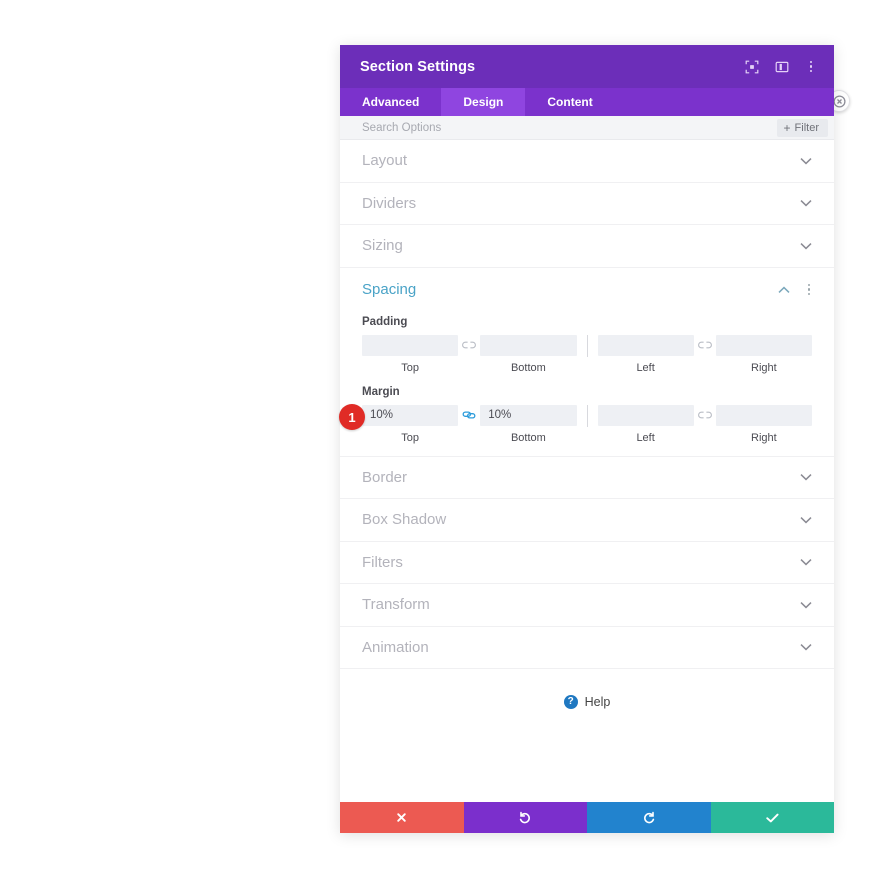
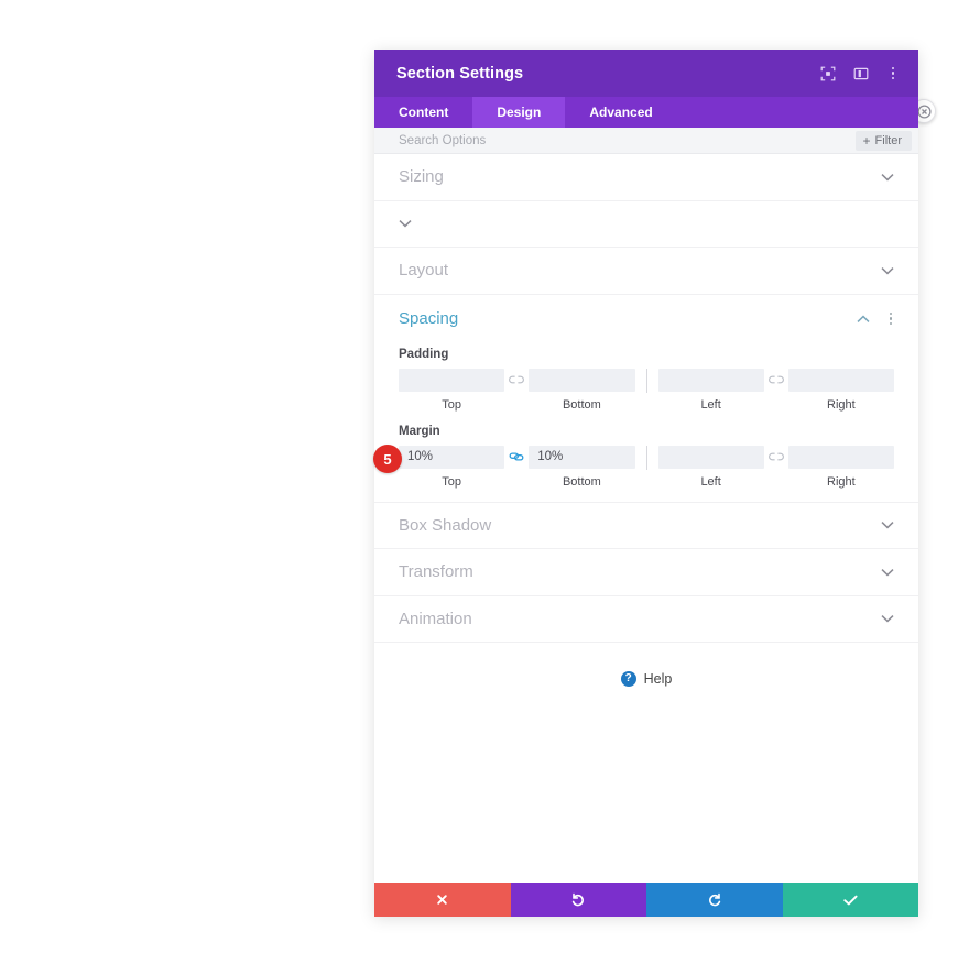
  Section Settings
- Advanced
+ Content
  Design
- Content
+ Advanced
  Search Options
  +
  Filter
- Layout
+ Sizing
- Dividers
- Sizing
+ Layout
  Spacing
  Padding
  Top
  Bottom
  Left
  Right
  Margin
  10%
  Top
  10%
  Bottom
  Left
  Right
- Border
  Box Shadow
- Filters
  Transform
  Animation
  ?
  Help
- 1
+ 5
